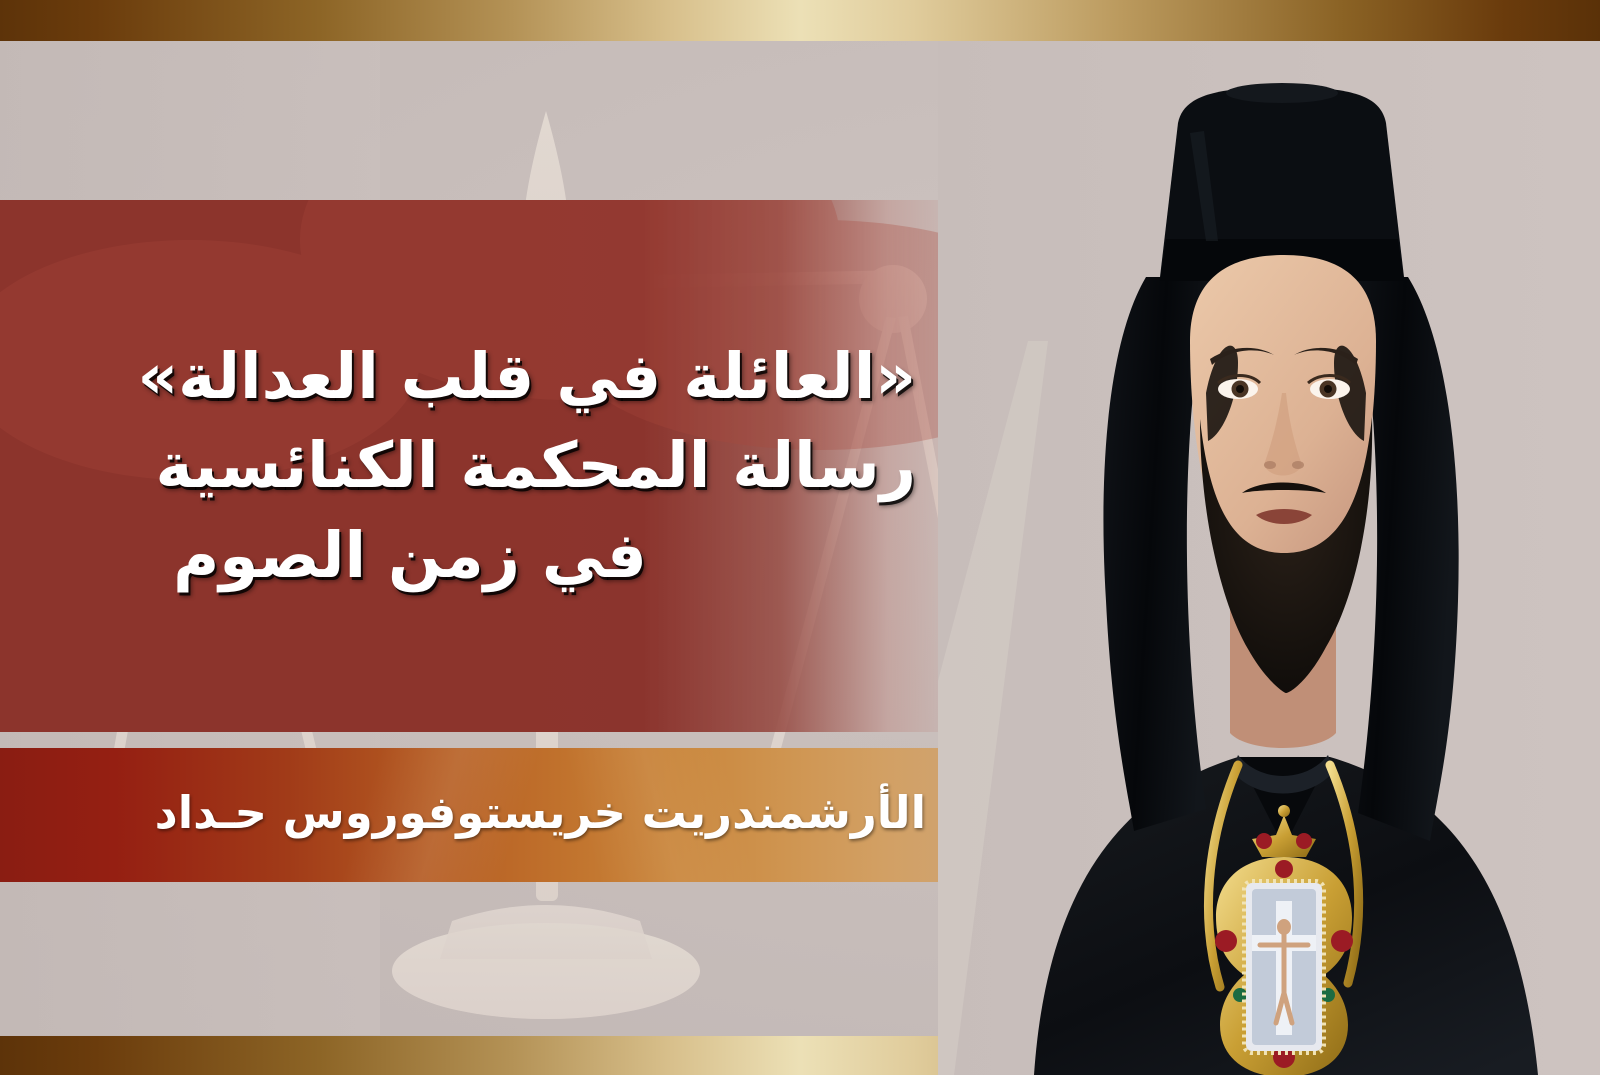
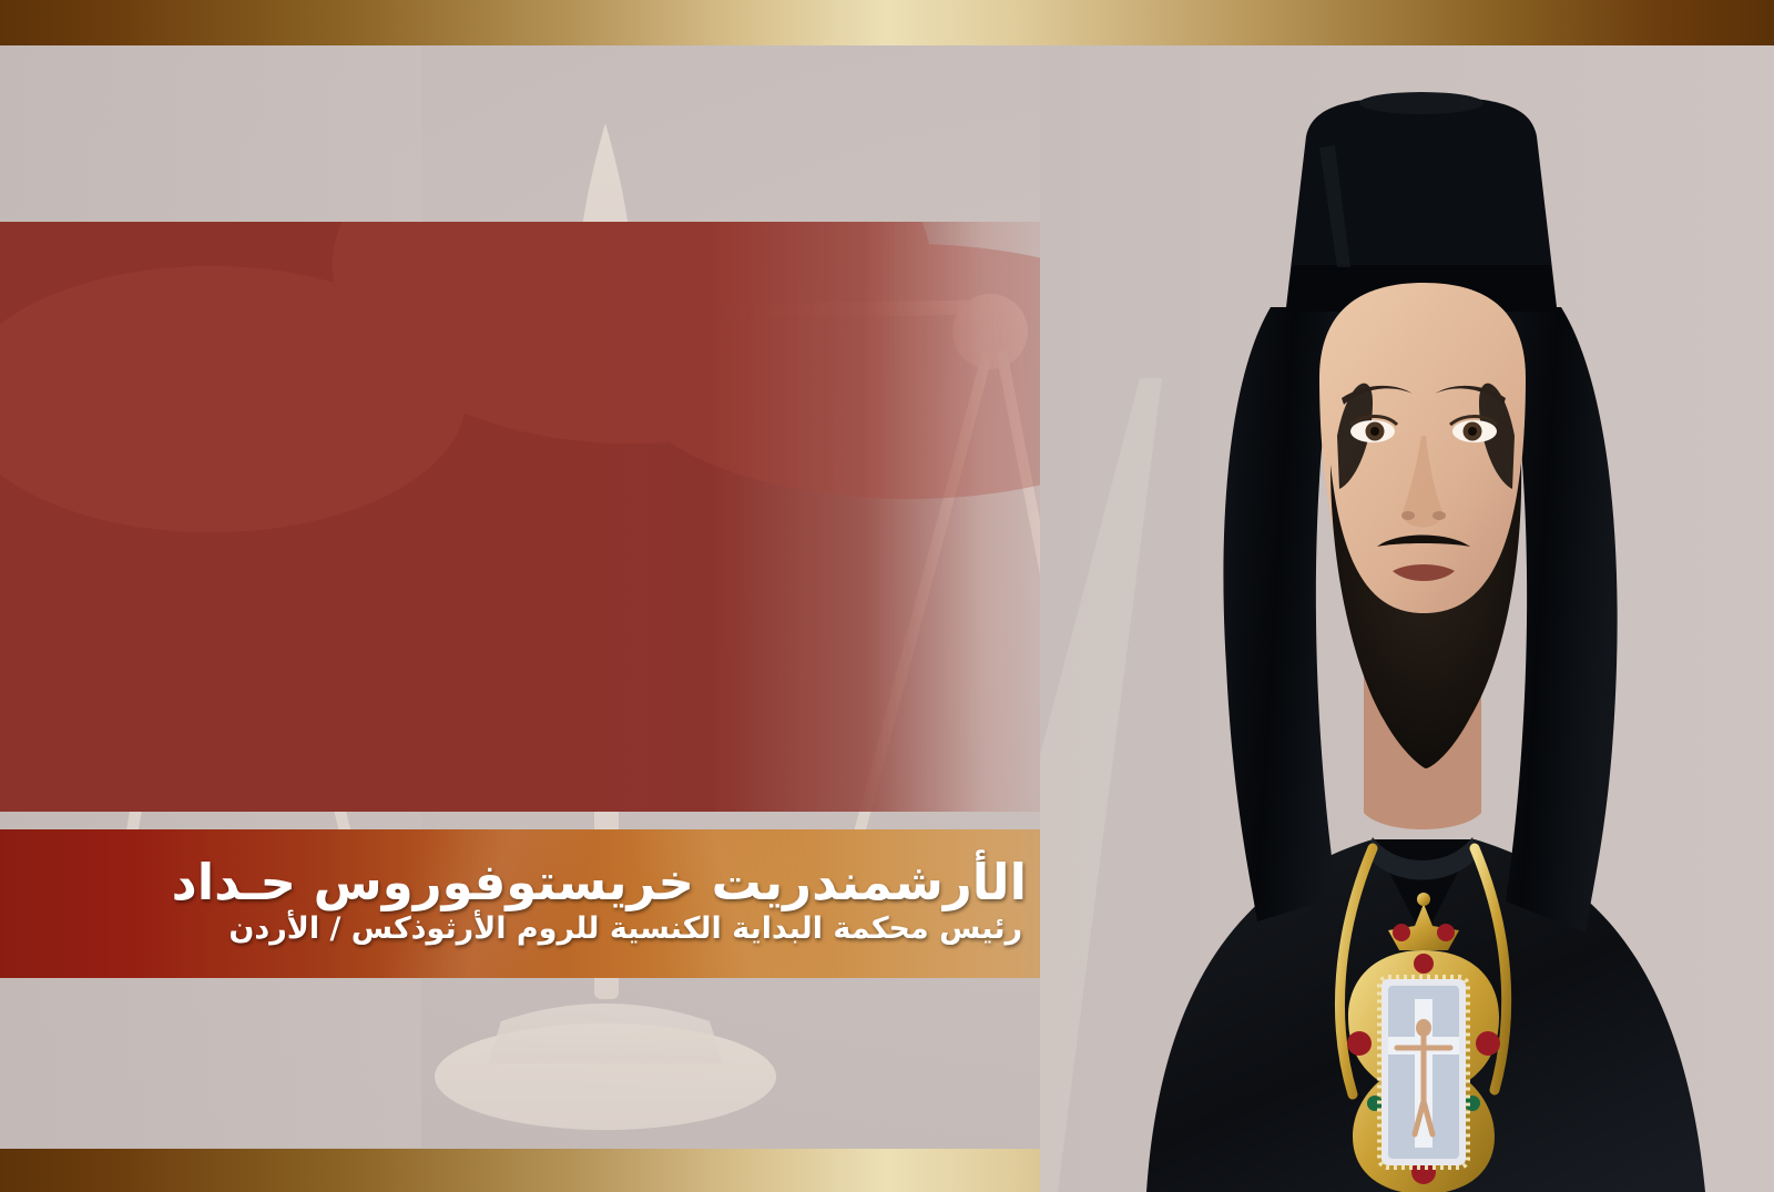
- «العائلة في قلب العدالة»
- رسالة المحكمة الكنائسية
- في زمن الصوم
  الأرشمندريت خريستوفوروس حـداد
+ رئيس محكمة البداية الكنسية للروم الأرثوذكس / الأردن
